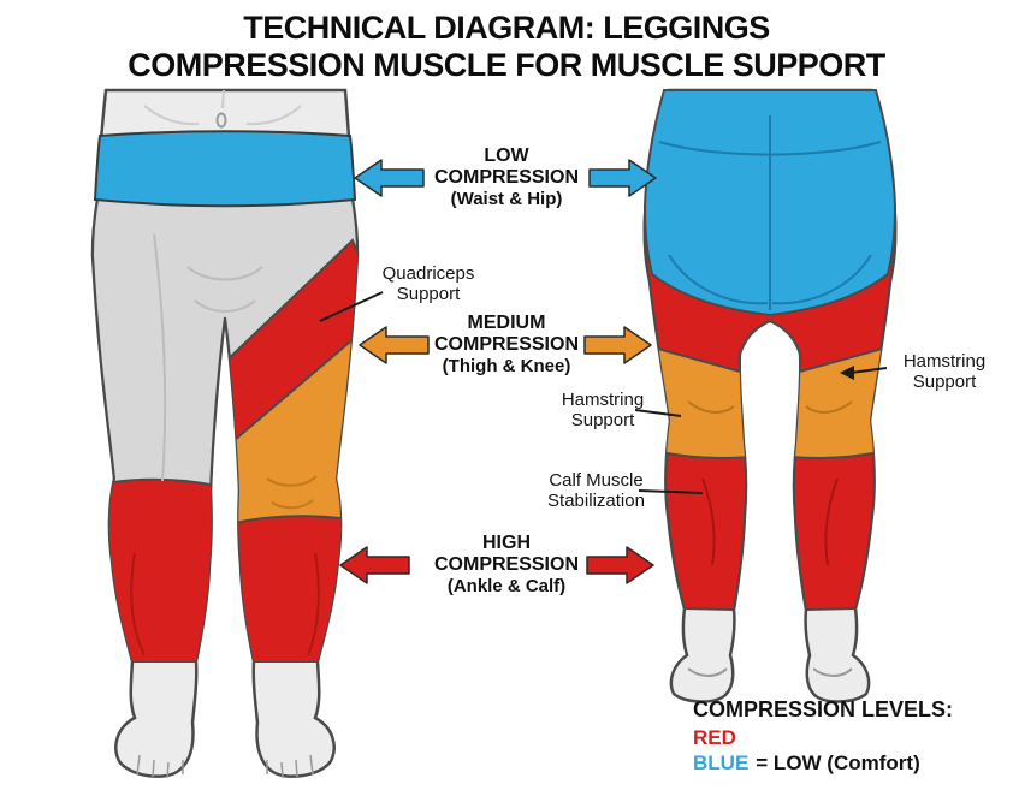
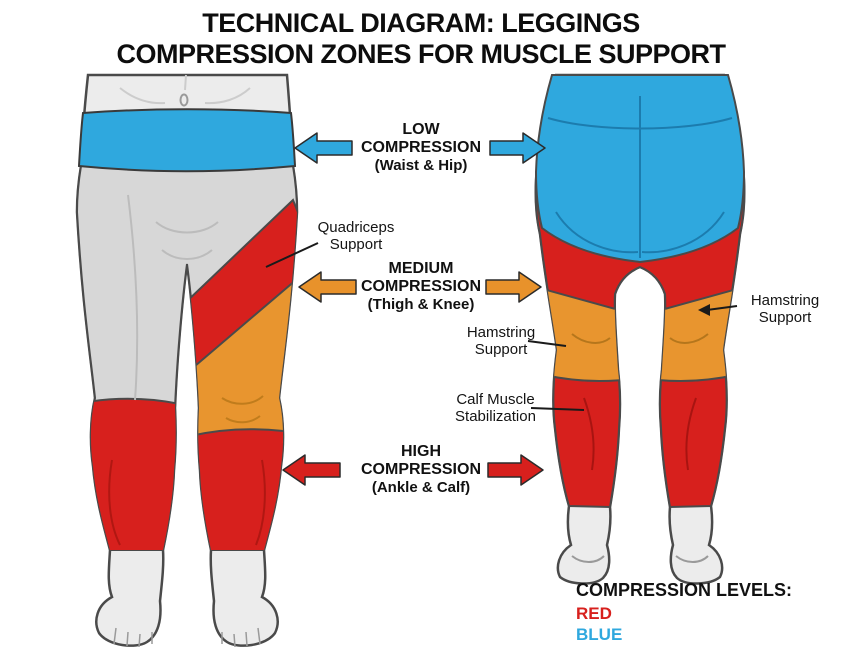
  TECHNICAL DIAGRAM: LEGGINGS
- COMPRESSION MUSCLE FOR MUSCLE SUPPORT
+ COMPRESSION ZONES FOR MUSCLE SUPPORT
  LOW
  COMPRESSION
  (Waist & Hip)
  MEDIUM
  COMPRESSION
  (Thigh & Knee)
  HIGH
  COMPRESSION
  (Ankle & Calf)
  Quadriceps
  Support
  Hamstring
  Support
  Calf Muscle
  Stabilization
  Hamstring
  Support
  COMPRESSION LEVELS:
  RED
  BLUE
- = LOW (Comfort)
